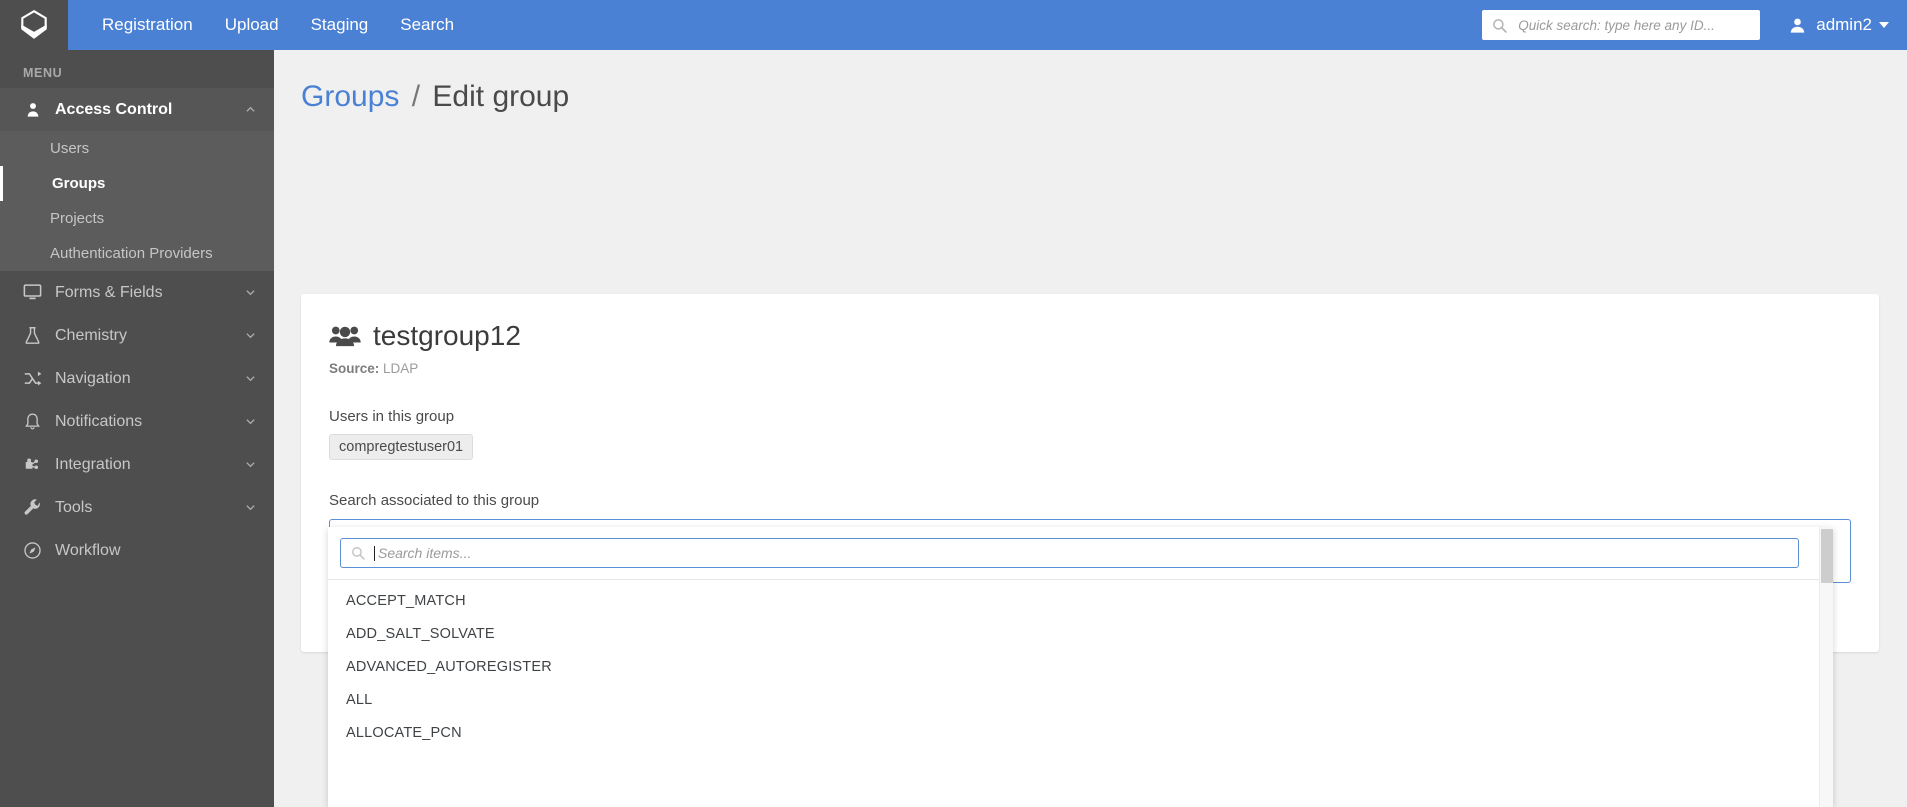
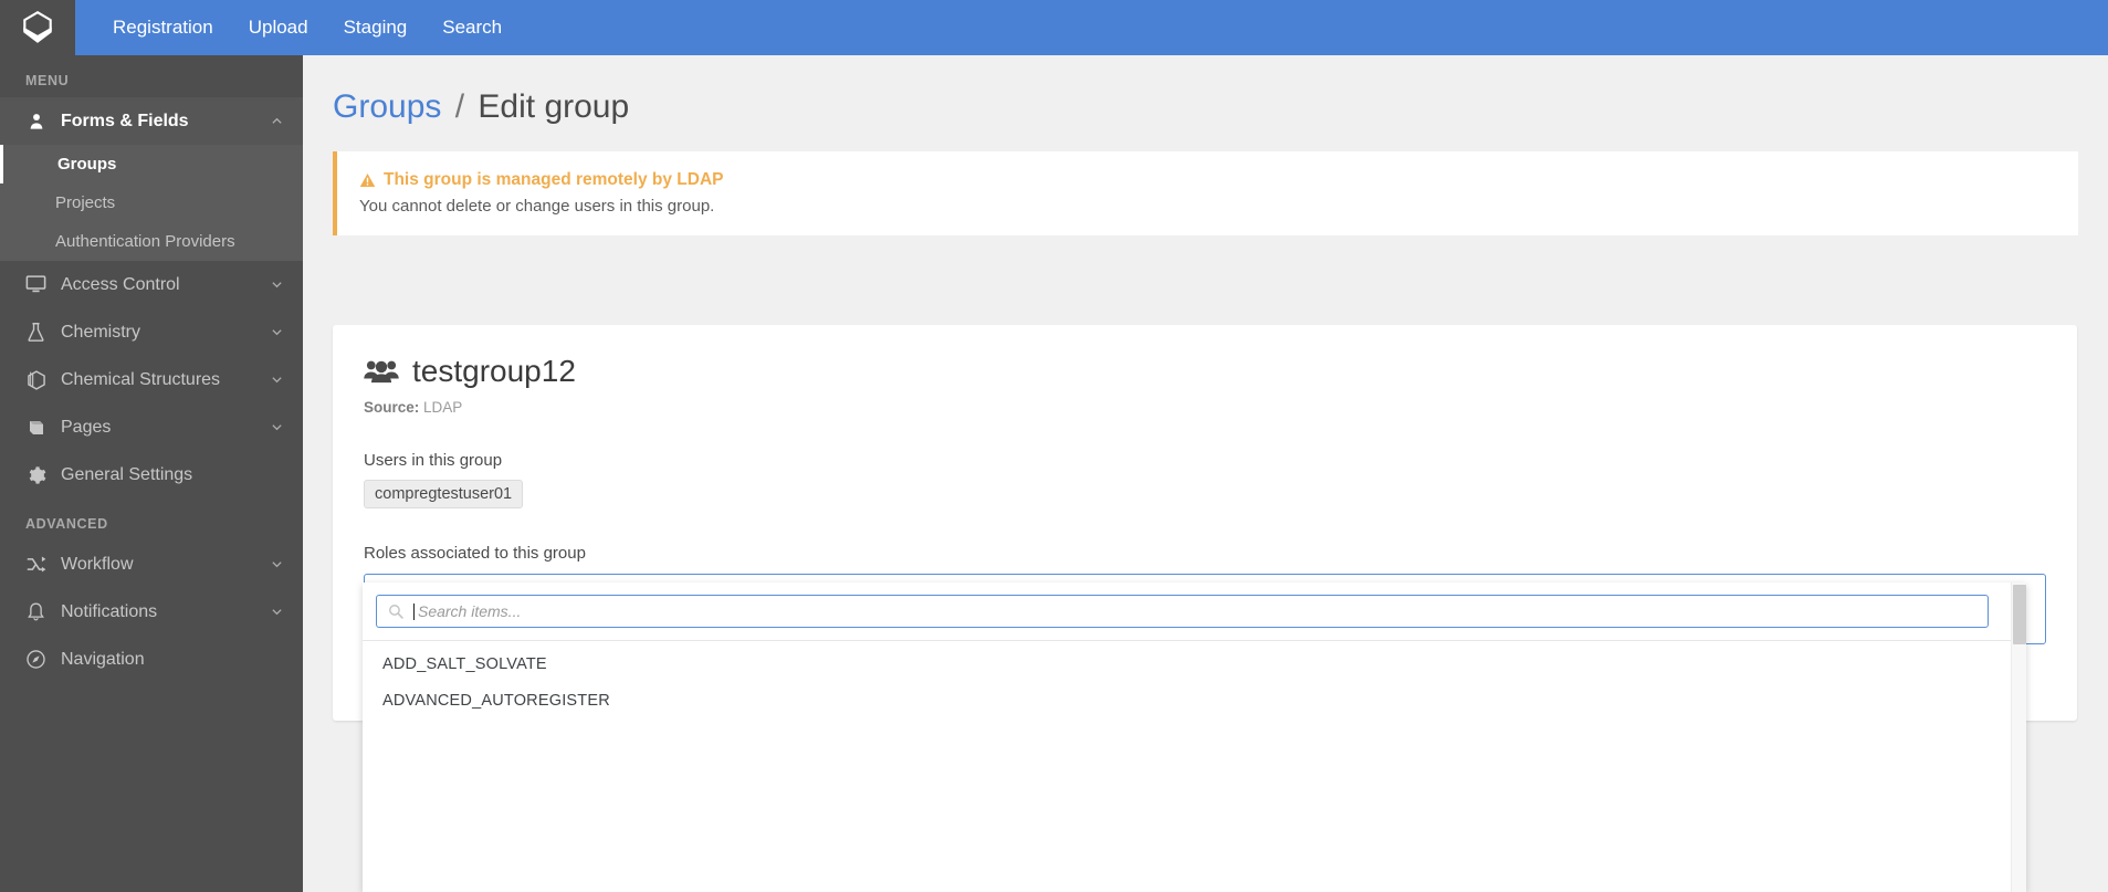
  Registration
  Upload
  Staging
  Search
- Quick search: type here any ID...
- admin2
  MENU
- Access Control
+ Forms & Fields
- Users
  Groups
  Projects
  Authentication Providers
- Forms & Fields
+ Access Control
  Chemistry
+ Chemical Structures
+ Pages
+ General Settings
+ ADVANCED
- Navigation
+ Workflow
  Notifications
- Integration
- Tools
- Workflow
+ Navigation
  Groups / Edit group
+ This group is managed remotely by LDAP
+ You cannot delete or change users in this group.
  testgroup12
  Source: LDAP
  Users in this group
  compregtestuser01
- Search associated to this group
+ Roles associated to this group
  Search items...
- ACCEPT_MATCH
  ADD_SALT_SOLVATE
  ADVANCED_AUTOREGISTER
- ALL
- ALLOCATE_PCN
